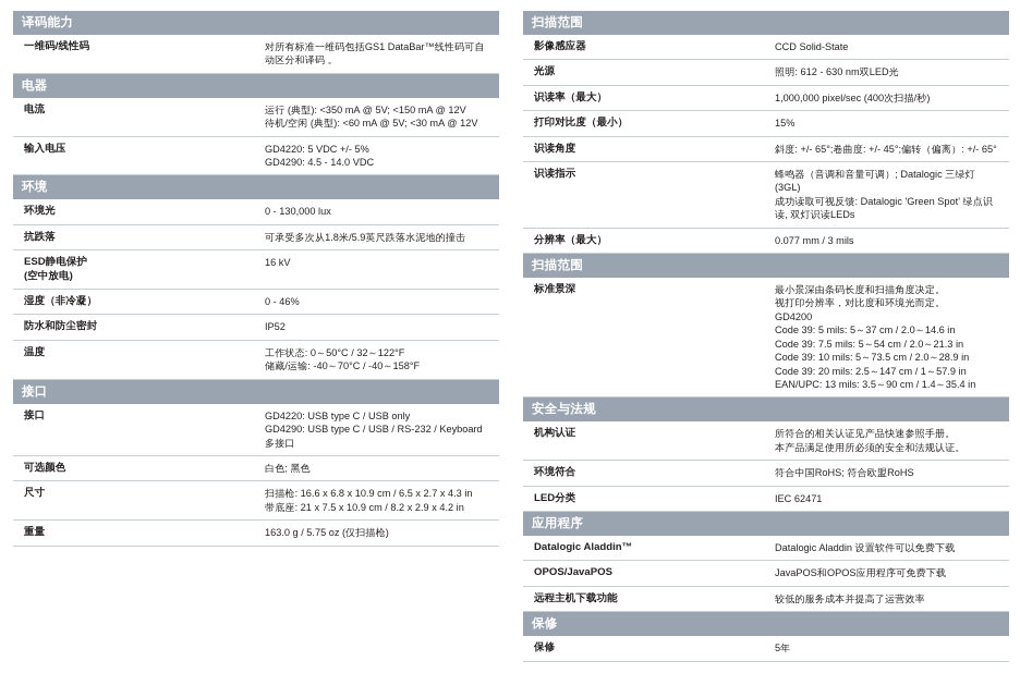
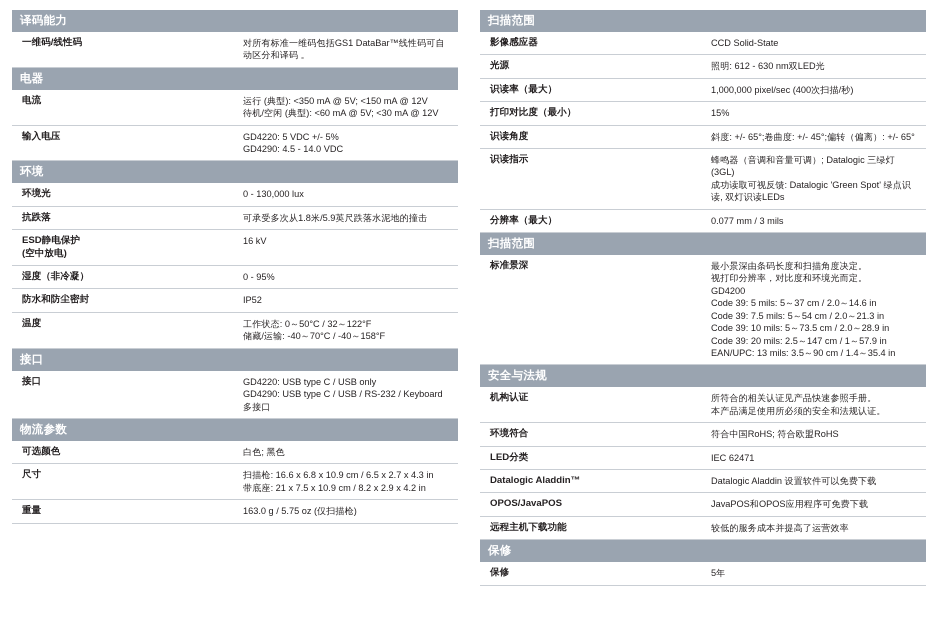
  译码能力
  一维码/线性码	对所有标准一维码包括GS1 DataBar™线性码可自动区分和译码 。
  电器
  电流	运行 (典型): <350 mA @ 5V; <150 mA @ 12V 待机/空闲 (典型): <60 mA @ 5V; <30 mA @ 12V
  输入电压	GD4220: 5 VDC +/- 5% GD4290: 4.5 - 14.0 VDC
  环境
  环境光	0 - 130,000 lux
  抗跌落	可承受多次从1.8米/5.9英尺跌落水泥地的撞击
  ESD静电保护 (空中放电)	16 kV
- 湿度（非冷凝）	0 - 46%
+ 湿度（非冷凝）	0 - 95%
  防水和防尘密封	IP52
  温度	工作状态: 0～50°C / 32～122°F 储藏/运输: -40～70°C / -40～158°F
  接口
  接口	GD4220: USB type C / USB only GD4290: USB type C / USB / RS-232 / Keyboard 多接口
+ 物流参数
  可选颜色	白色; 黑色
  尺寸	扫描枪: 16.6 x 6.8 x 10.9 cm / 6.5 x 2.7 x 4.3 in 带底座: 21 x 7.5 x 10.9 cm / 8.2 x 2.9 x 4.2 in
  重量	163.0 g / 5.75 oz (仅扫描枪)
  扫描范围
  影像感应器	CCD Solid-State
  光源	照明: 612 - 630 nm双LED光
  识读率（最大）	1,000,000 pixel/sec (400次扫描/秒)
  打印对比度（最小）	15%
  识读角度	斜度: +/- 65°;卷曲度: +/- 45°;偏转（偏离）: +/- 65°
  识读指示	蜂鸣器（音调和音量可调）; Datalogic 三绿灯 (3GL) 成功读取可视反馈: Datalogic 'Green Spot' 绿点识读, 双灯识读LEDs
  分辨率（最大）	0.077 mm / 3 mils
  扫描范围
  标准景深	最小景深由条码长度和扫描角度决定。 视打印分辨率，对比度和环境光而定。 GD4200 Code 39: 5 mils: 5～37 cm / 2.0～14.6 in Code 39: 7.5 mils: 5～54 cm / 2.0～21.3 in Code 39: 10 mils: 5～73.5 cm / 2.0～28.9 in Code 39: 20 mils: 2.5～147 cm / 1～57.9 in EAN/UPC: 13 mils: 3.5～90 cm / 1.4～35.4 in
  安全与法规
  机构认证	所符合的相关认证见产品快速参照手册。 本产品满足使用所必须的安全和法规认证。
  环境符合	符合中国RoHS; 符合欧盟RoHS
  LED分类	IEC 62471
- 应用程序
  Datalogic Aladdin™	Datalogic Aladdin 设置软件可以免费下载
  OPOS/JavaPOS	JavaPOS和OPOS应用程序可免费下载
  远程主机下载功能	较低的服务成本并提高了运营效率
  保修
  保修	5年
